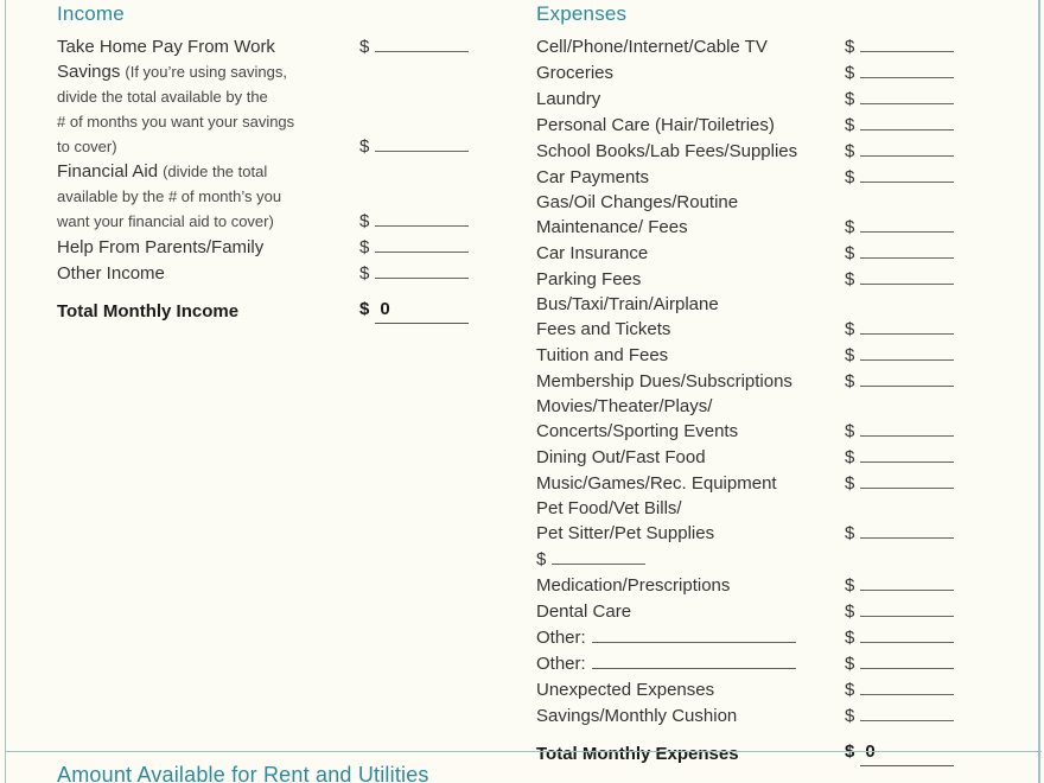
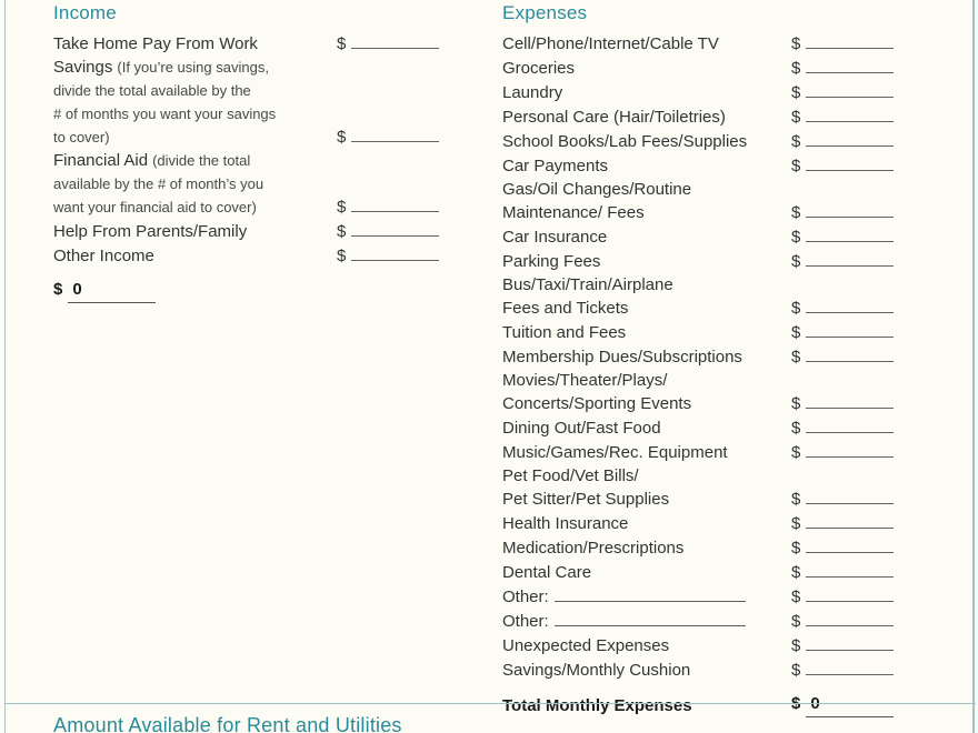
  Income
  Take Home Pay From Work
  $
  Savings (If you’re using savings,
  divide the total available by the
  # of months you want your savings
  to cover)
  $
  Financial Aid (divide the total
  available by the # of month’s you
  want your financial aid to cover)
  $
  Help From Parents/Family
  $
  Other Income
  $
- Total Monthly Income
  $
  0
  Expenses
  Cell/Phone/Internet/Cable TV
  $
  Groceries
  $
  Laundry
  $
  Personal Care (Hair/Toiletries)
  $
  School Books/Lab Fees/Supplies
  $
  Car Payments
  $
  Gas/Oil Changes/Routine
  Maintenance/ Fees
  $
  Car Insurance
  $
  Parking Fees
  $
  Bus/Taxi/Train/Airplane
  Fees and Tickets
  $
  Tuition and Fees
  $
  Membership Dues/Subscriptions
  $
  Movies/Theater/Plays/
  Concerts/Sporting Events
  $
  Dining Out/Fast Food
  $
  Music/Games/Rec. Equipment
  $
  Pet Food/Vet Bills/
  Pet Sitter/Pet Supplies
  $
+ Health Insurance
  $
  Medication/Prescriptions
  $
  Dental Care
  $
  Other:
  $
  Other:
  $
  Unexpected Expenses
  $
  Savings/Monthly Cushion
  $
  Total Monthly Expenses
  $
  0
  Amount Available for Rent and Utilities
